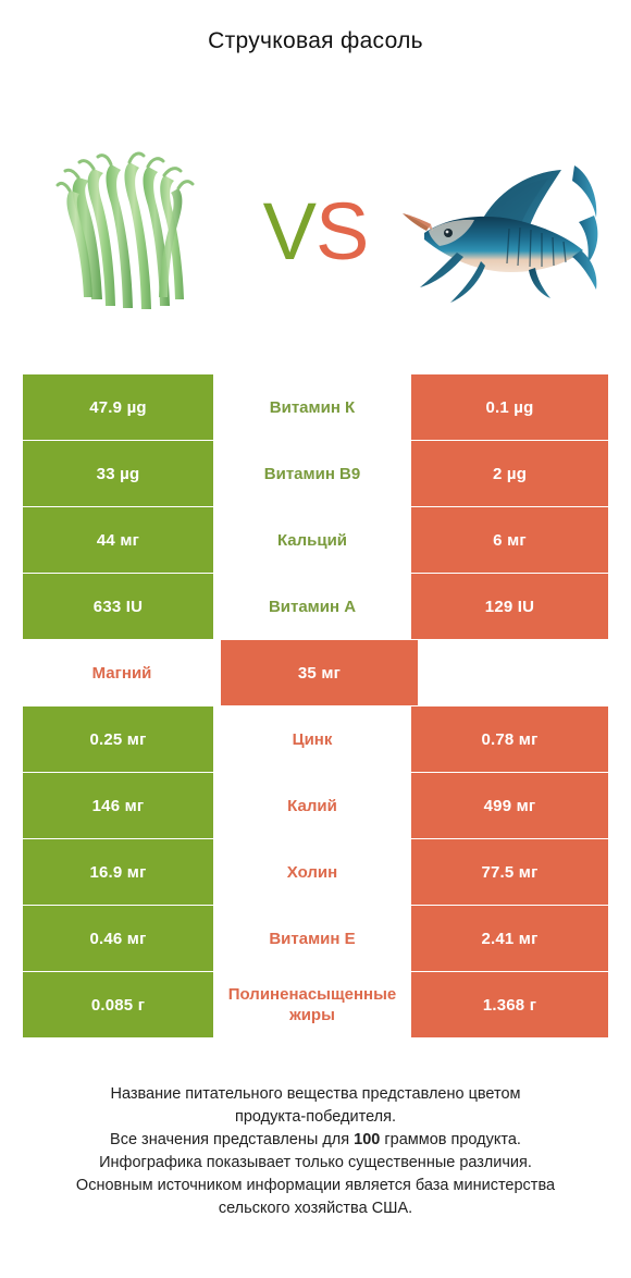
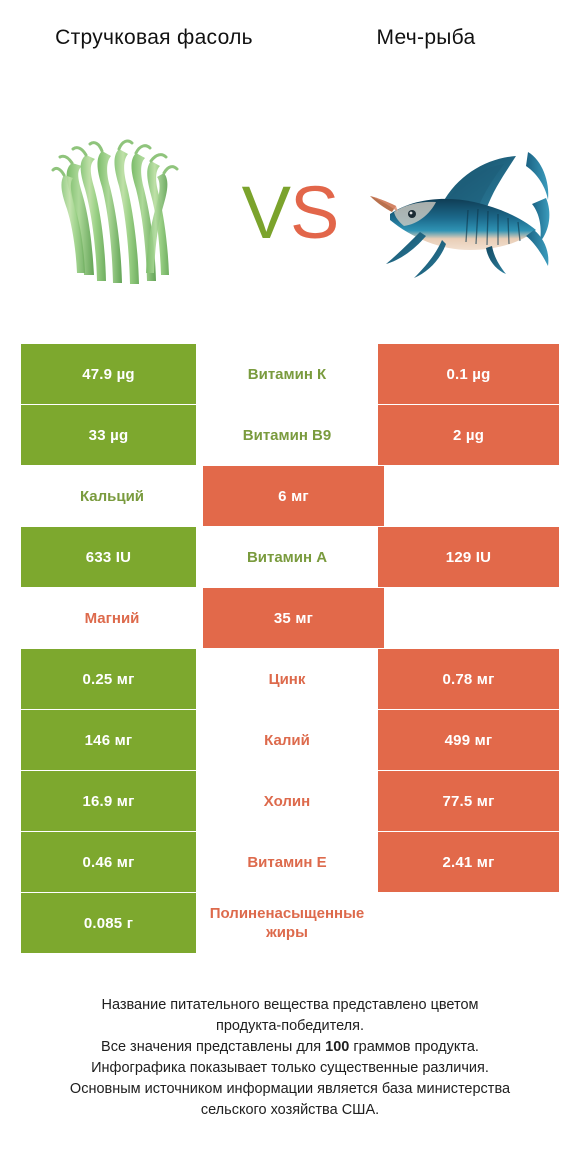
  Стручковая фасоль
+ Меч-рыба
  V
  S
  47.9 µg
  Витамин К
  0.1 µg
  33 µg
  Витамин B9
  2 µg
- 44 мг
  Кальций
  6 мг
  633 IU
  Витамин А
  129 IU
  Магний
  35 мг
  0.25 мг
  Цинк
  0.78 мг
  146 мг
  Калий
  499 мг
  16.9 мг
  Холин
  77.5 мг
  0.46 мг
  Витамин Е
  2.41 мг
  0.085 г
  Полиненасыщенные жиры
- 1.368 г
  Название питательного вещества представлено цветом
  продукта-победителя.
  Все значения представлены для 100 граммов продукта.
  Инфографика показывает только существенные различия.
  Основным источником информации является база министерства
  сельского хозяйства США.
